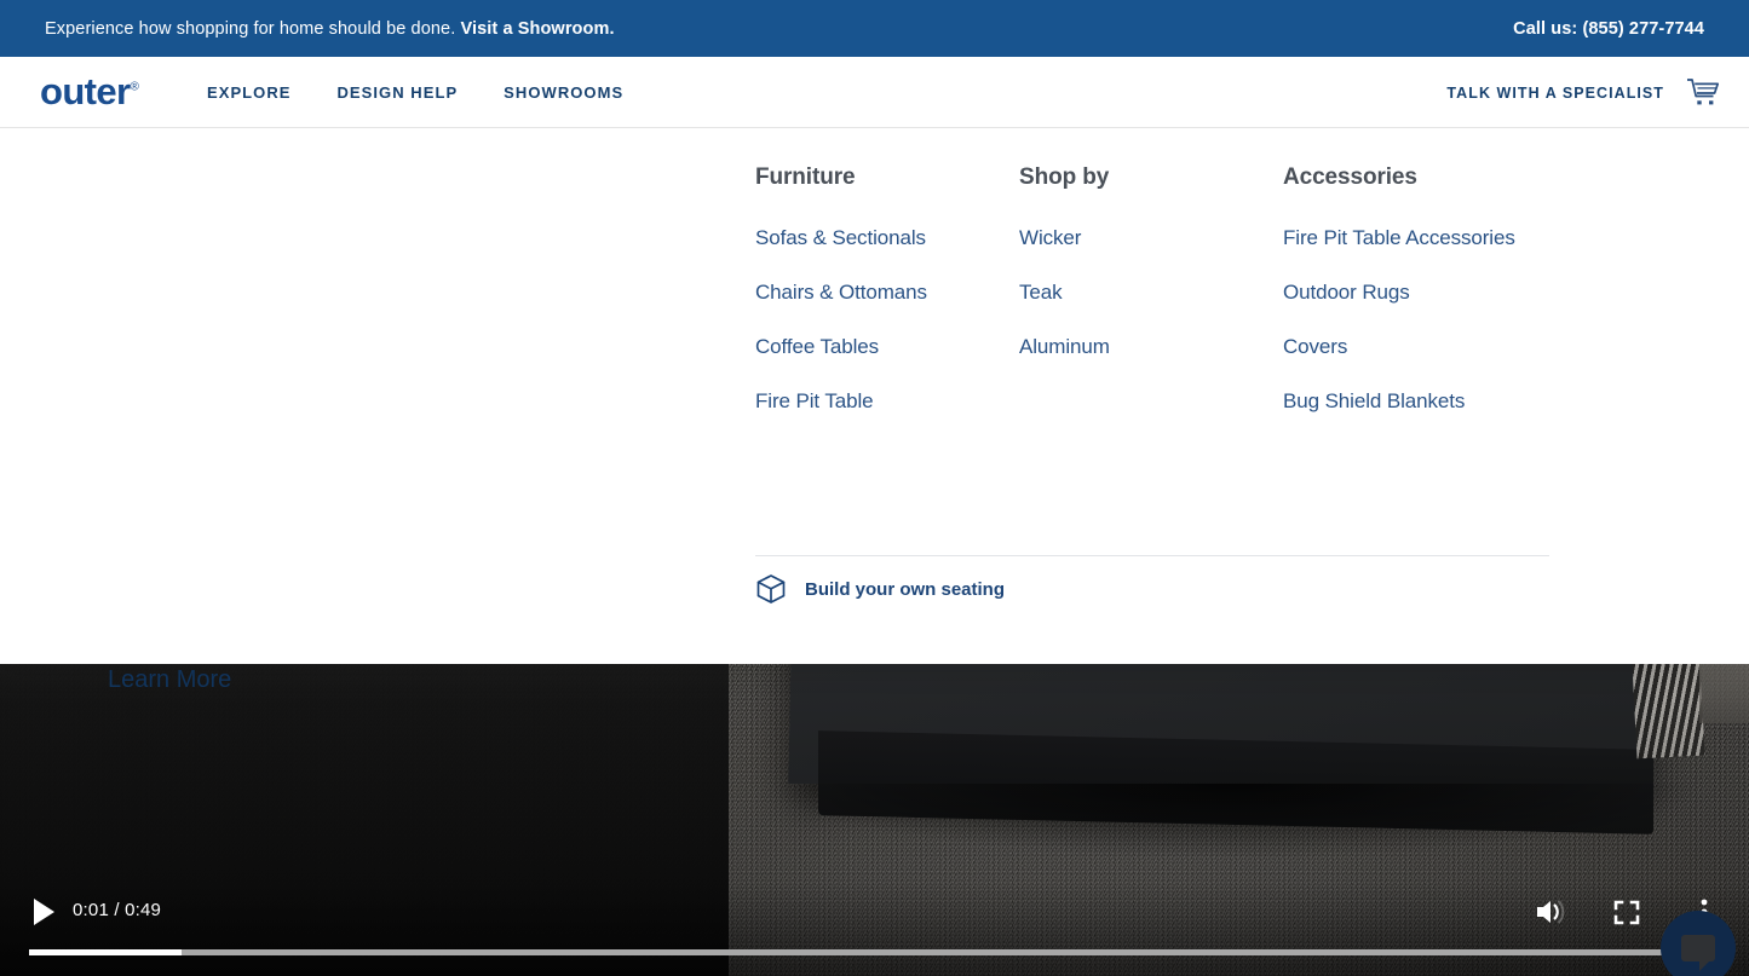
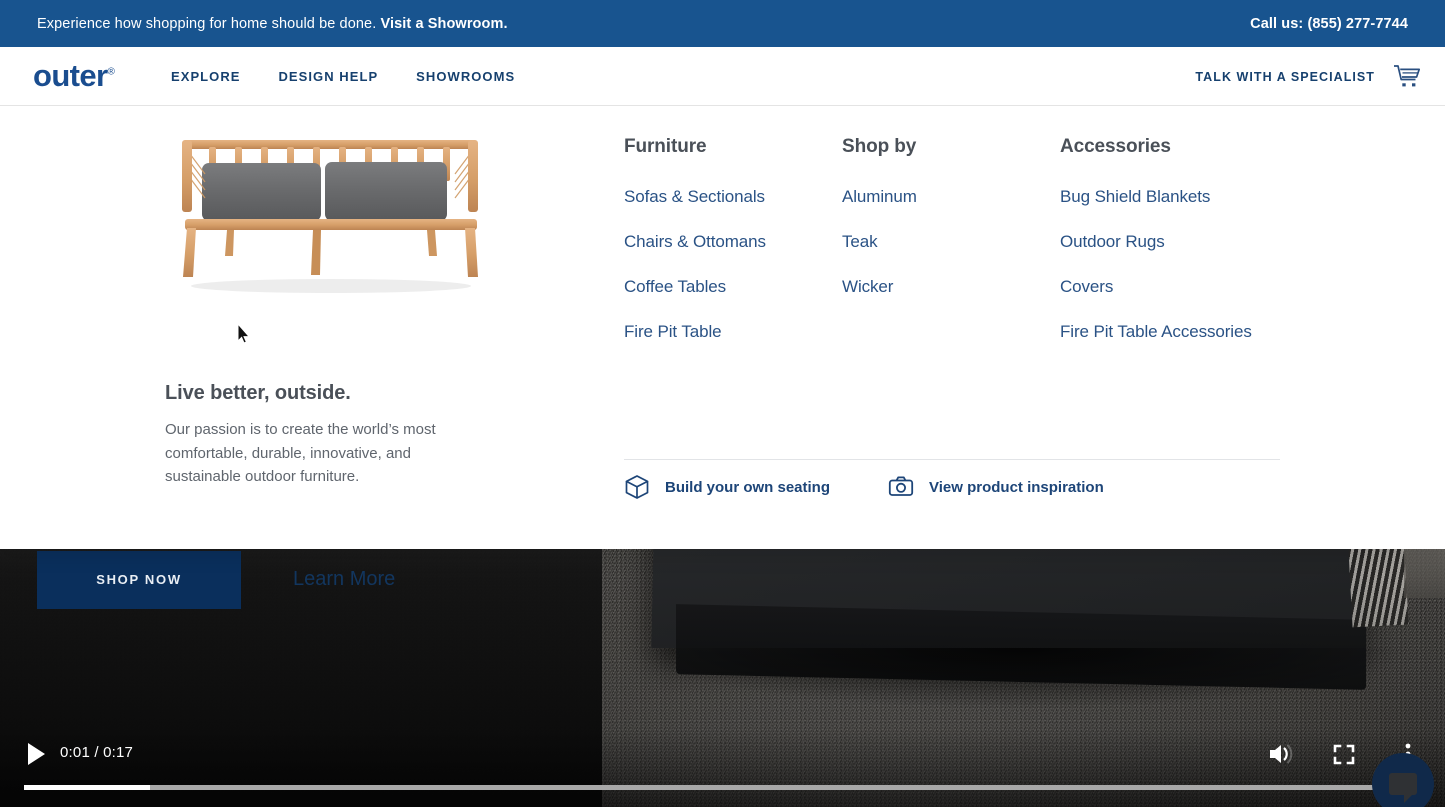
+ SHOP NOW
  Learn More
- 0:01 / 0:49
+ 0:01 / 0:17
  Experience how shopping for home should be done. Visit a Showroom.
  Call us: (855) 277-7744
  outer®
  EXPLORE
  DESIGN HELP
  SHOWROOMS
  TALK WITH A SPECIALIST
+ Live better, outside.
+ Our passion is to create the world’s most comfortable, durable, innovative, and sustainable outdoor furniture.
  Furniture
  Sofas & Sectionals
  Chairs & Ottomans
  Coffee Tables
  Fire Pit Table
  Shop by
- Wicker
+ Aluminum
  Teak
- Aluminum
+ Wicker
  Accessories
- Fire Pit Table Accessories
+ Bug Shield Blankets
  Outdoor Rugs
  Covers
- Bug Shield Blankets
+ Fire Pit Table Accessories
  Build your own seating
+ View product inspiration
